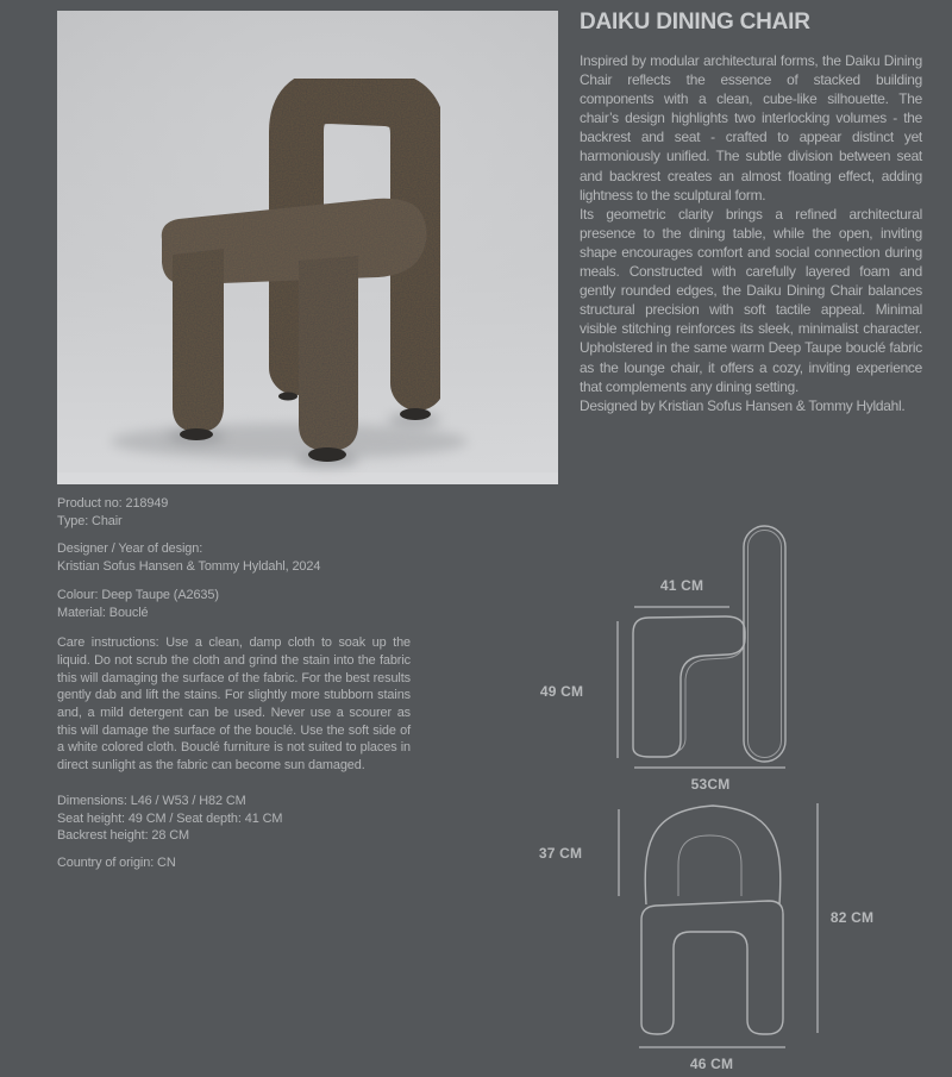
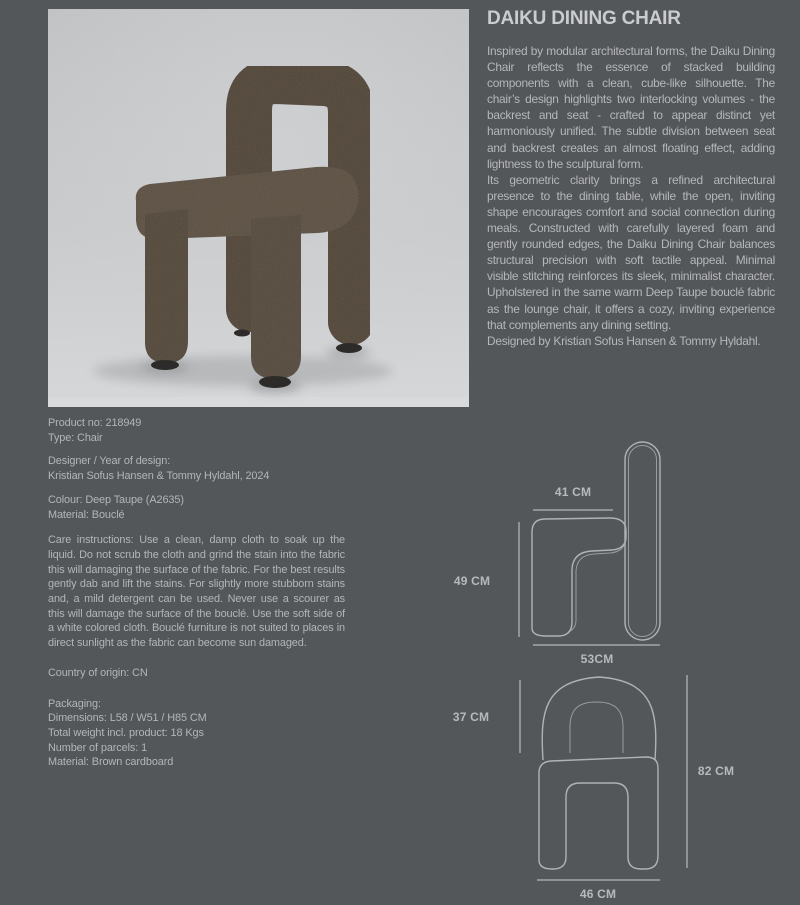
  DAIKU DINING CHAIR
  Inspired by modular architectural forms, the Daiku Dining Chair reflects the essence of stacked building components with a clean, cube-like silhouette. The chair’s design highlights two interlocking volumes - the backrest and seat - crafted to appear distinct yet harmoniously unified. The subtle division between seat and backrest creates an almost floating effect, adding lightness to the sculptural form.
  Its geometric clarity brings a refined architectural presence to the dining table, while the open, inviting shape encourages comfort and social connection during meals. Constructed with carefully layered foam and gently rounded edges, the Daiku Dining Chair balances structural precision with soft tactile appeal. Minimal visible stitching reinforces its sleek, minimalist character. Upholstered in the same warm Deep Taupe bouclé fabric as the lounge chair, it offers a cozy, inviting experience that complements any dining setting.
  Designed by Kristian Sofus Hansen & Tommy Hyldahl.
  Product no: 218949
  Type: Chair
  Designer / Year of design:
  Kristian Sofus Hansen & Tommy Hyldahl, 2024
  Colour: Deep Taupe (A2635)
  Material: Bouclé
  Care instructions: Use a clean, damp cloth to soak up the liquid. Do not scrub the cloth and grind the stain into the fabric this will damaging the surface of the fabric. For the best results gently dab and lift the stains. For slightly more stubborn stains and, a mild detergent can be used. Never use a scourer as this will damage the surface of the bouclé. Use the soft side of a white colored cloth. Bouclé furniture is not suited to places in direct sunlight as the fabric can become sun damaged.
- Dimensions: L46 / W53 / H82 CM
- Seat height: 49 CM / Seat depth: 41 CM
- Backrest height: 28 CM
  Country of origin: CN
+ Packaging:
+ Dimensions: L58 / W51 / H85 CM
+ Total weight incl. product: 18 Kgs
+ Number of parcels: 1
+ Material: Brown cardboard
  41 CM
  49 CM
  53CM
  37 CM
  82 CM
  46 CM
